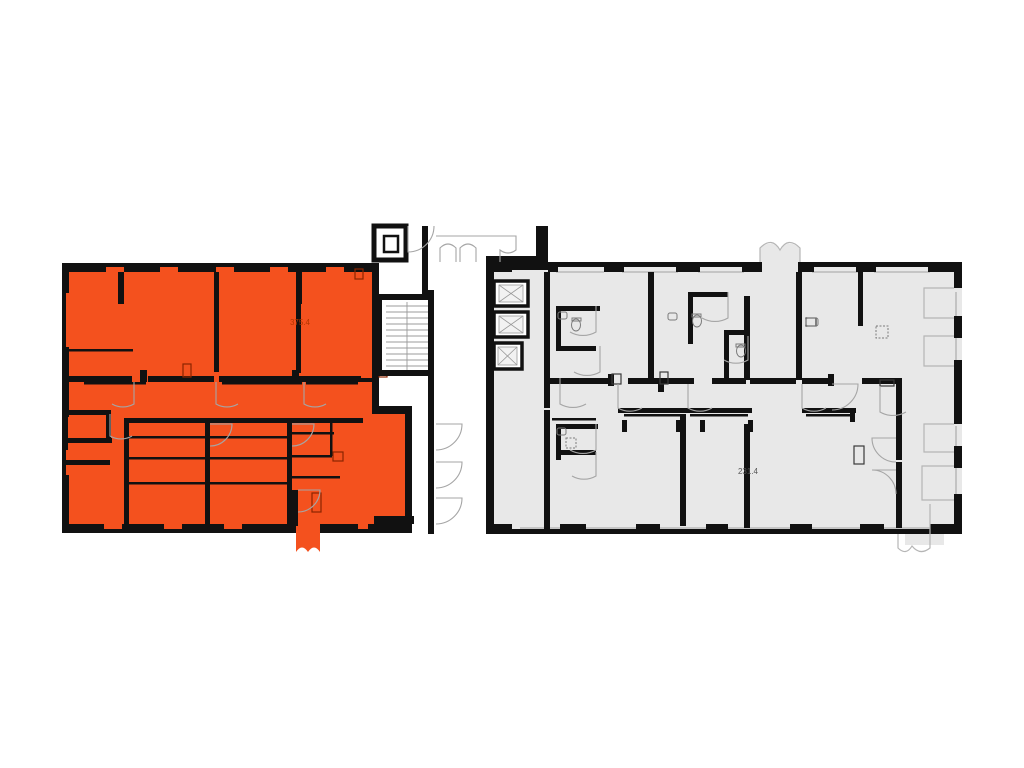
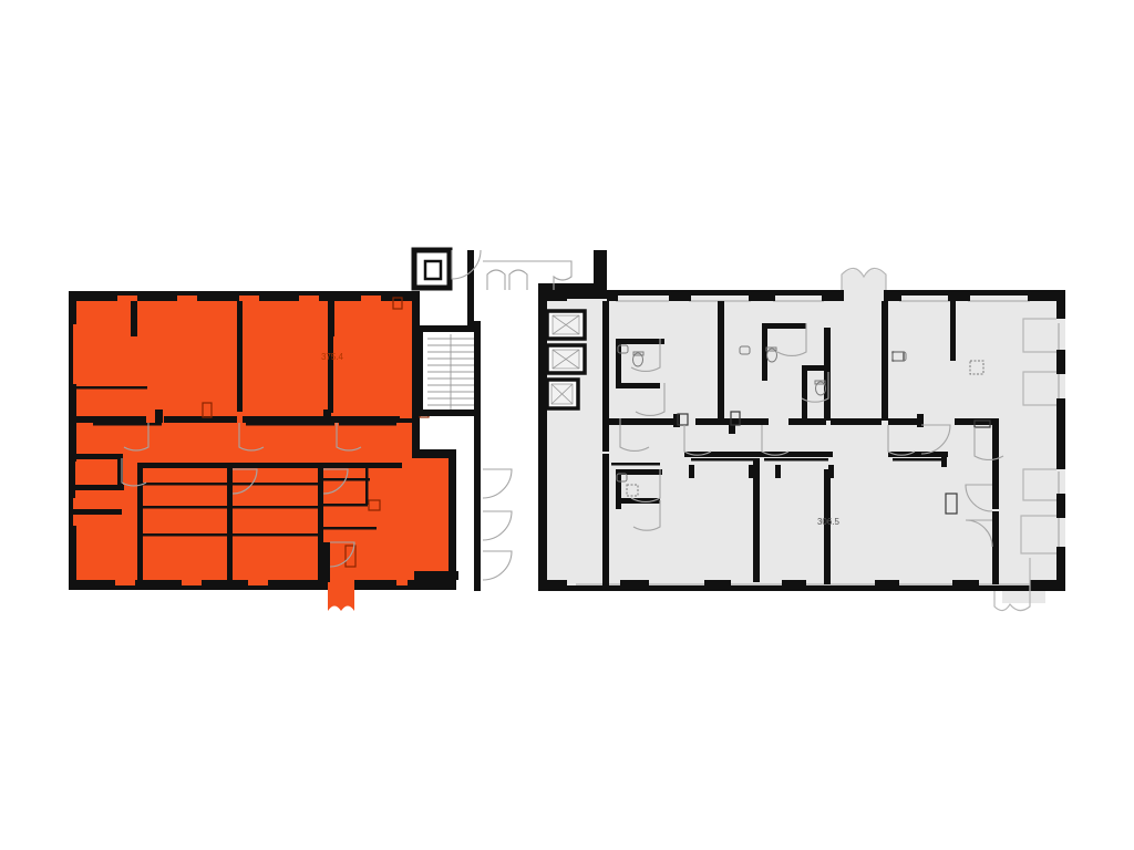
  375.4
- 231.4
+ 306.5
